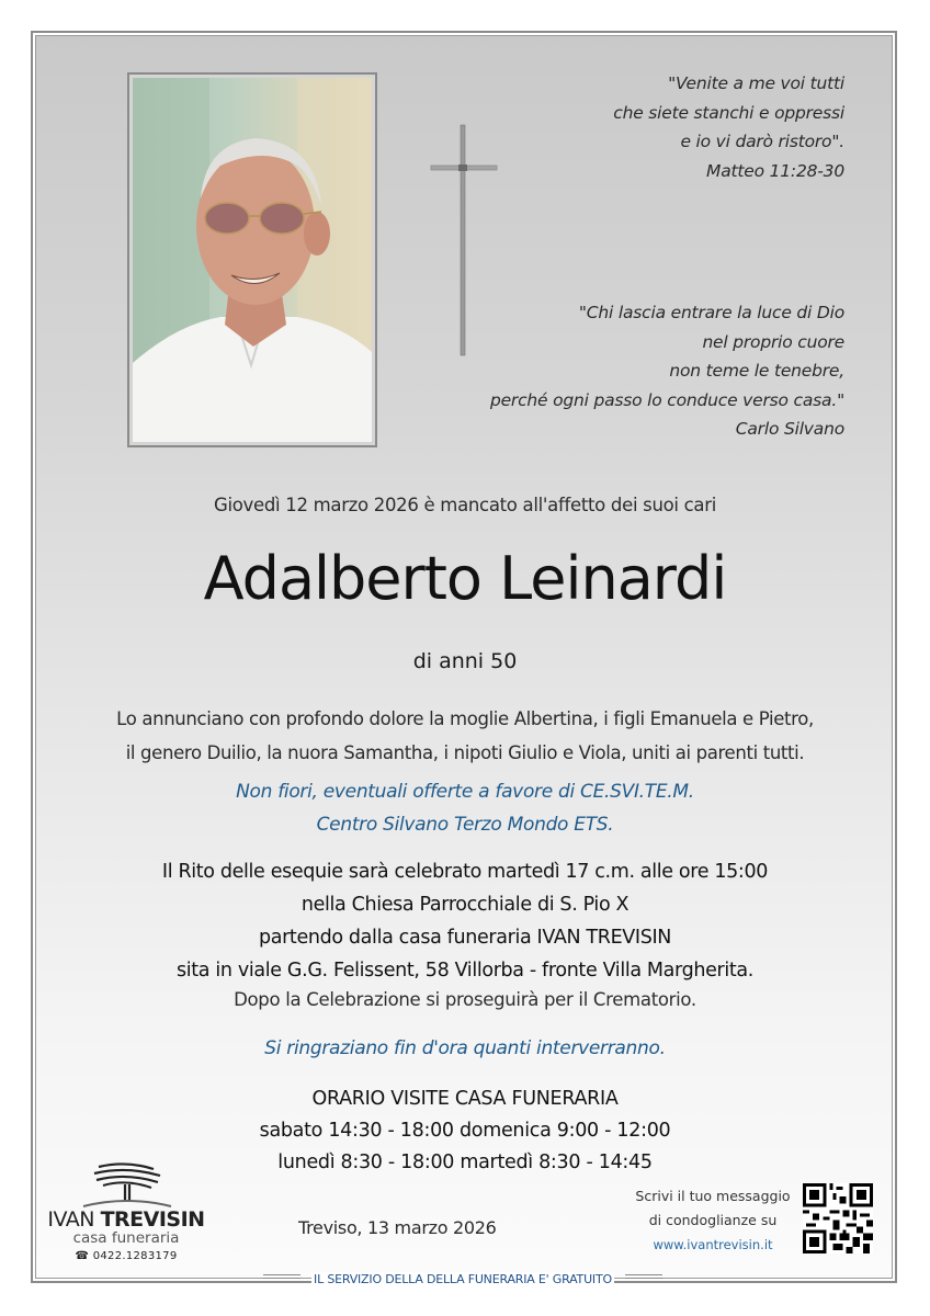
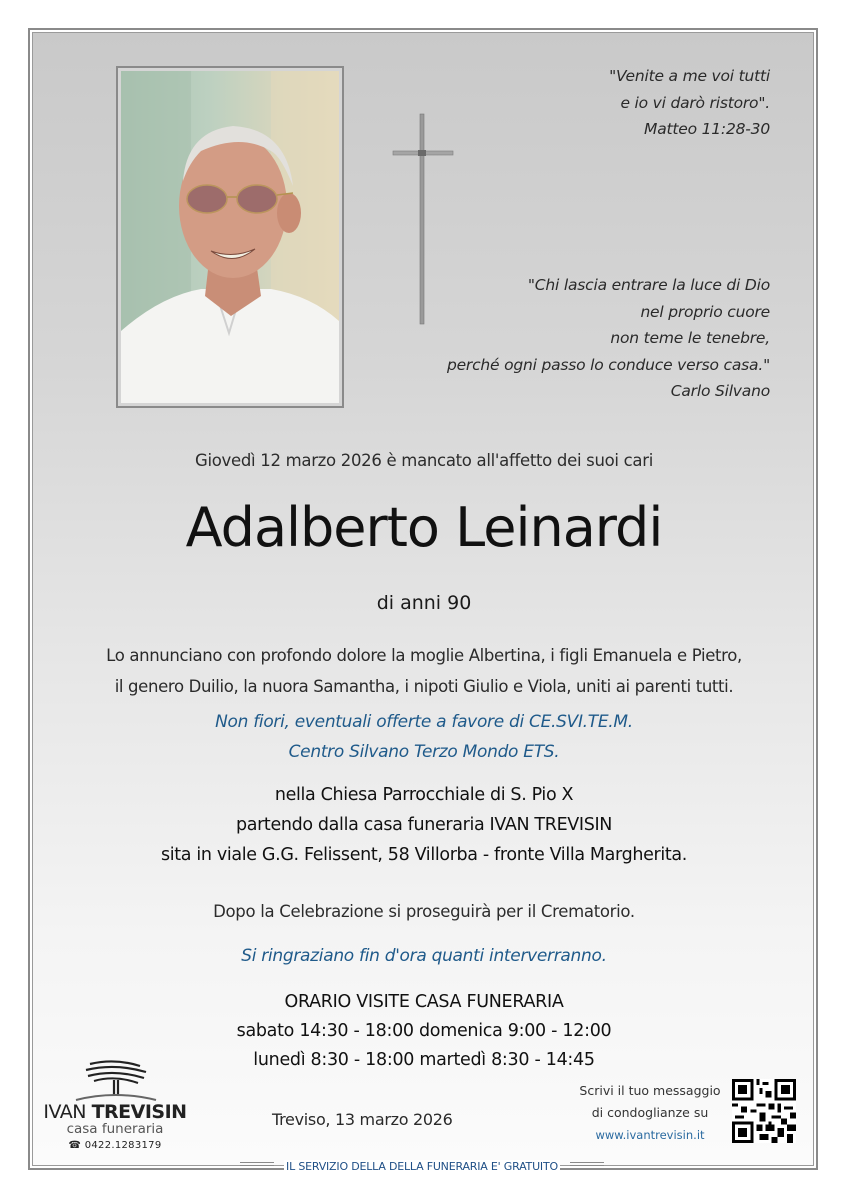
  "Venite a me voi tutti
- che siete stanchi e oppressi
  e io vi darò ristoro".
  Matteo 11:28-30
  "Chi lascia entrare la luce di Dio
  nel proprio cuore
  non teme le tenebre,
  perché ogni passo lo conduce verso casa."
  Carlo Silvano
  Giovedì 12 marzo 2026 è mancato all'affetto dei suoi cari
  Adalberto Leinardi
- di anni 50
+ di anni 90
  Lo annunciano con profondo dolore la moglie Albertina, i figli Emanuela e Pietro,
  il genero Duilio, la nuora Samantha, i nipoti Giulio e Viola, uniti ai parenti tutti.
  Non fiori, eventuali offerte a favore di CE.SVI.TE.M.
  Centro Silvano Terzo Mondo ETS.
- Il Rito delle esequie sarà celebrato martedì 17 c.m. alle ore 15:00
  nella Chiesa Parrocchiale di S. Pio X
  partendo dalla casa funeraria IVAN TREVISIN
  sita in viale G.G. Felissent, 58 Villorba - fronte Villa Margherita.
  Dopo la Celebrazione si proseguirà per il Crematorio.
  Si ringraziano fin d'ora quanti interverranno.
  ORARIO VISITE CASA FUNERARIA
  sabato 14:30 - 18:00 domenica 9:00 - 12:00
  lunedì 8:30 - 18:00 martedì 8:30 - 14:45
  IVAN TREVISIN
  casa funeraria
  ☎ 0422.1283179
  Treviso, 13 marzo 2026
  Scrivi il tuo messaggio
  di condoglianze su
  www.ivantrevisin.it
  IL SERVIZIO DELLA DELLA FUNERARIA E' GRATUITO
